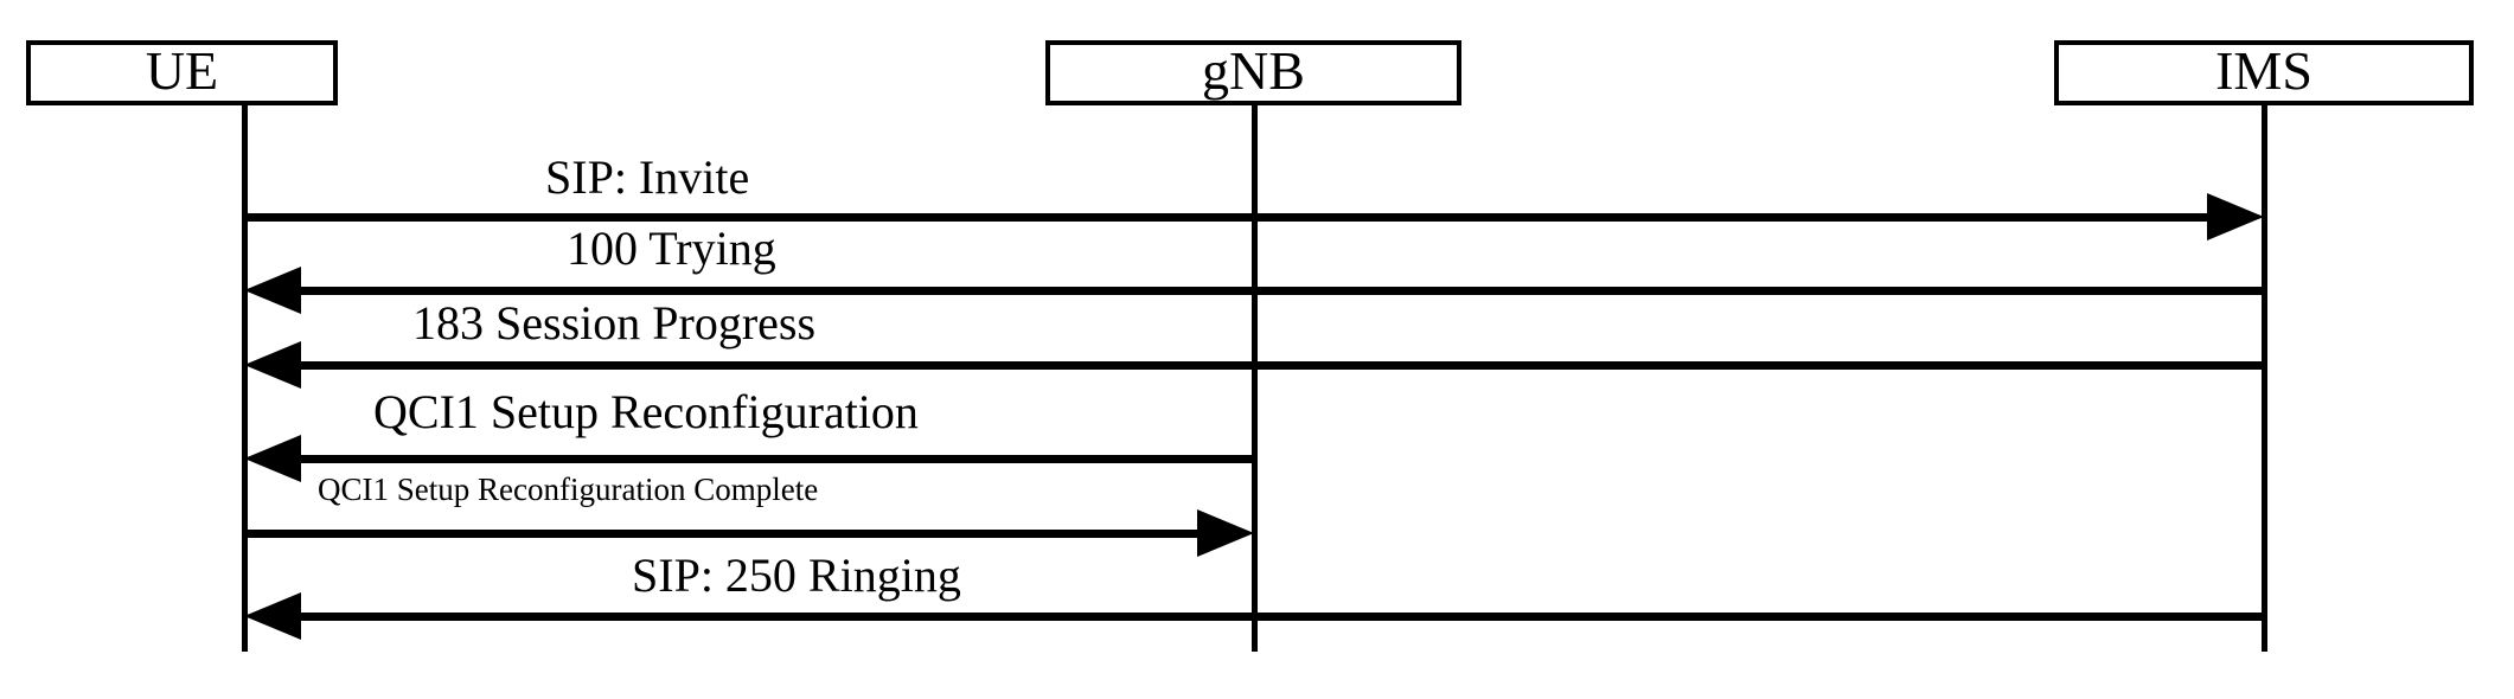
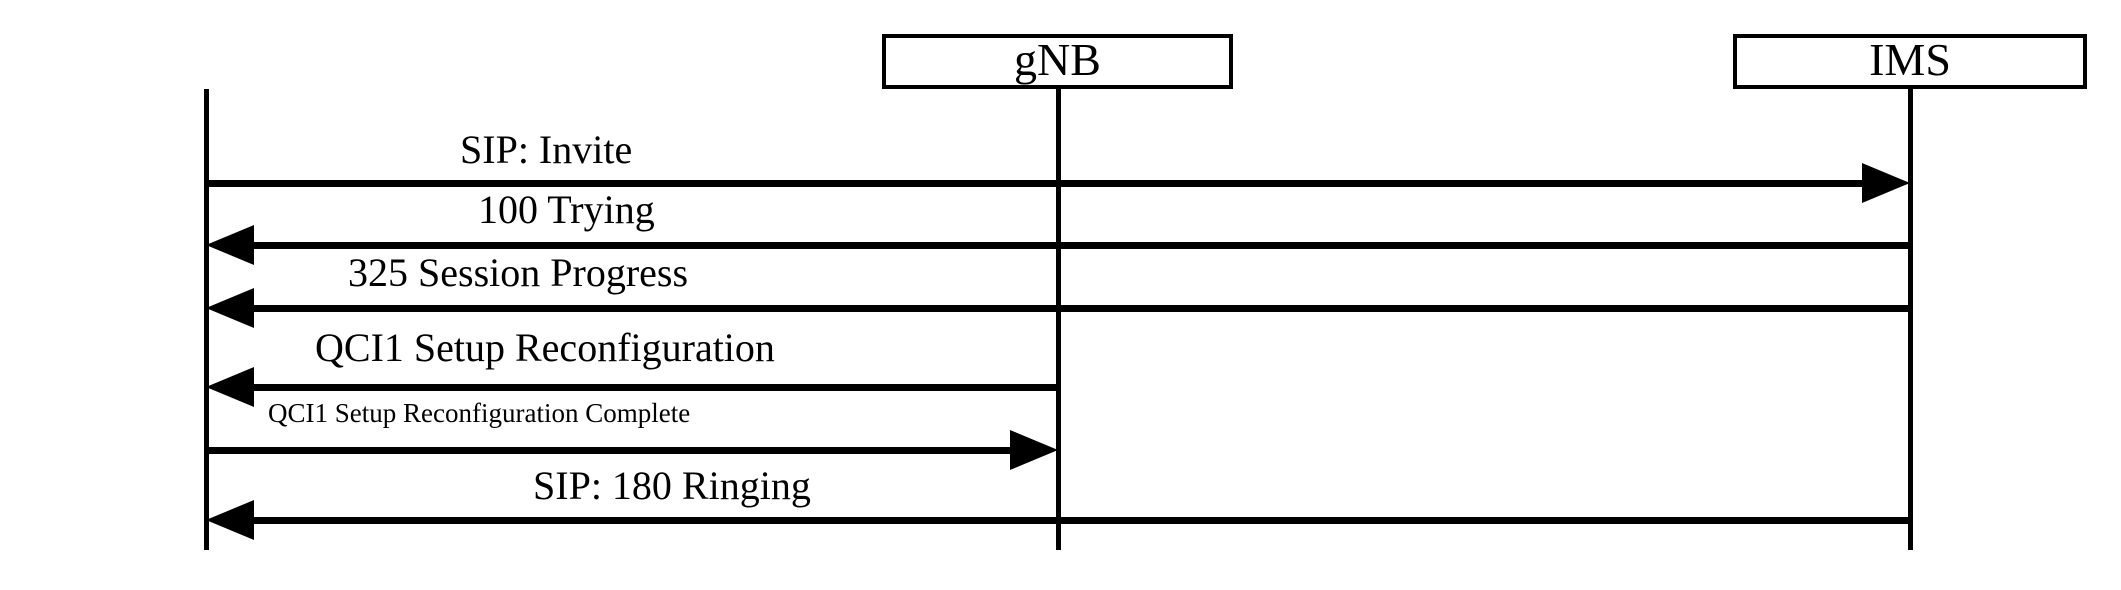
- UE
  gNB
  IMS
  SIP: Invite
  100 Trying
- 183 Session Progress
+ 325 Session Progress
  QCI1 Setup Reconfiguration
  QCI1 Setup Reconfiguration Complete
- SIP: 250 Ringing
+ SIP: 180 Ringing
